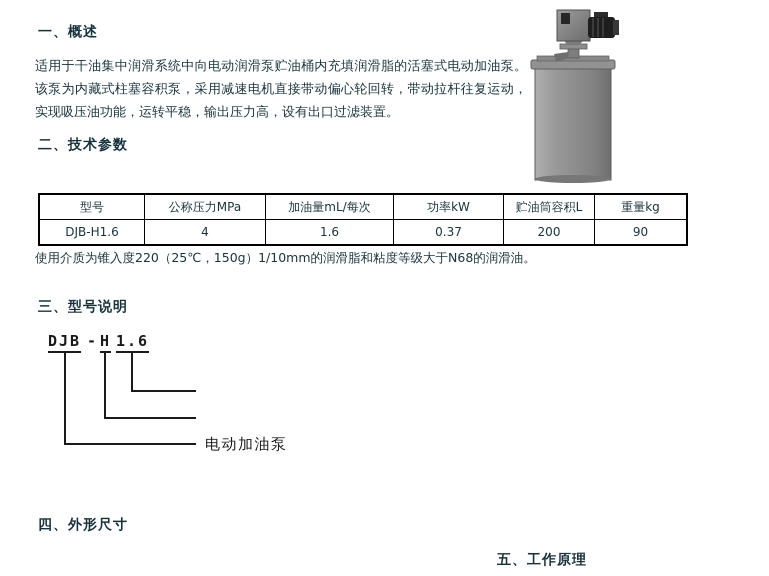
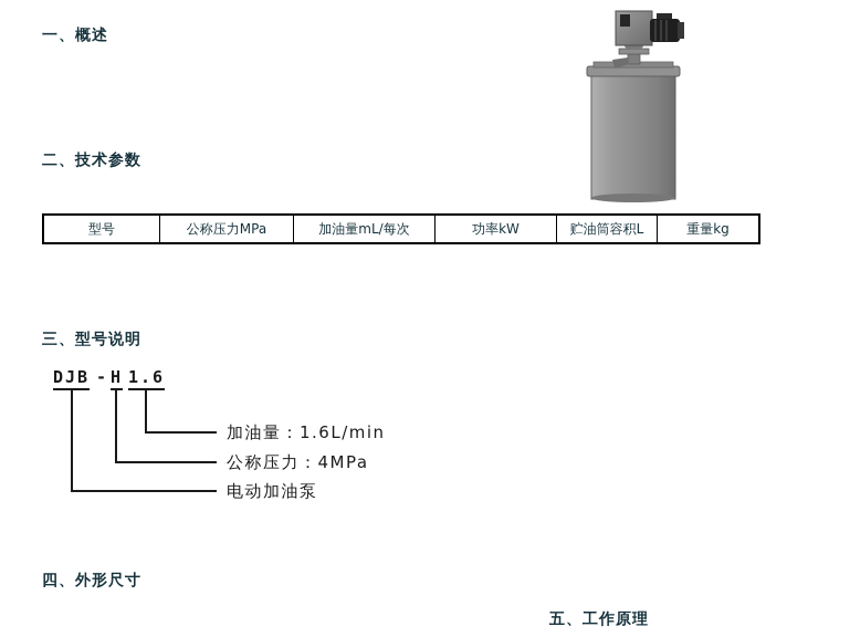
  一、概述
- 适用于干油集中润滑系统中向电动润滑泵贮油桶内充填润滑脂的活塞式电动加油泵。该泵为内藏式柱塞容积泵，采用减速电机直接带动偏心轮回转，带动拉杆往复运动，实现吸压油功能，运转平稳，输出压力高，设有出口过滤装置。
  二、技术参数
  型号	公称压力MPa	加油量mL/每次	功率kW	贮油筒容积L	重量kg
- DJB-H1.6	4	1.6	0.37	200	90
- 使用介质为锥入度220（25℃，150g）1/10mm的润滑脂和粘度等级大于N68的润滑油。
  三、型号说明
  DJB
  -
  H
  1.6
+ 加油量：1.6L/min
+ 公称压力：4MPa
  电动加油泵
  四、外形尺寸
  五、工作原理
